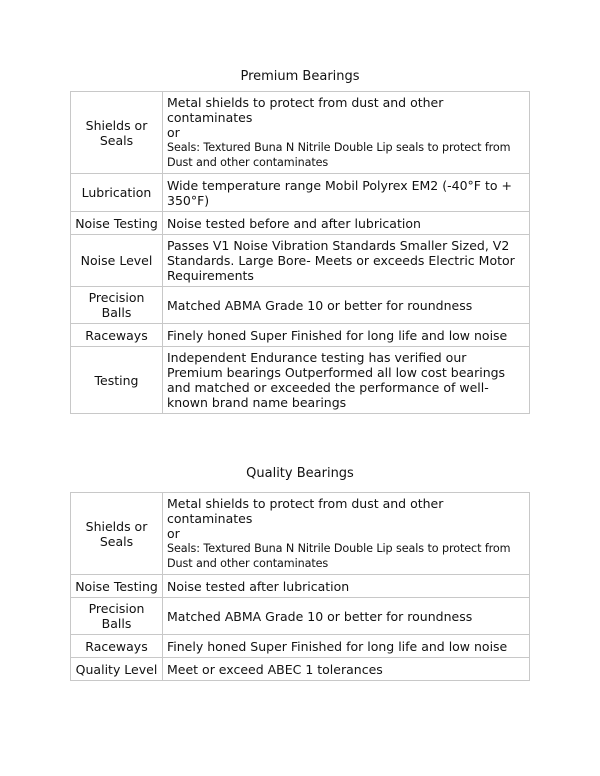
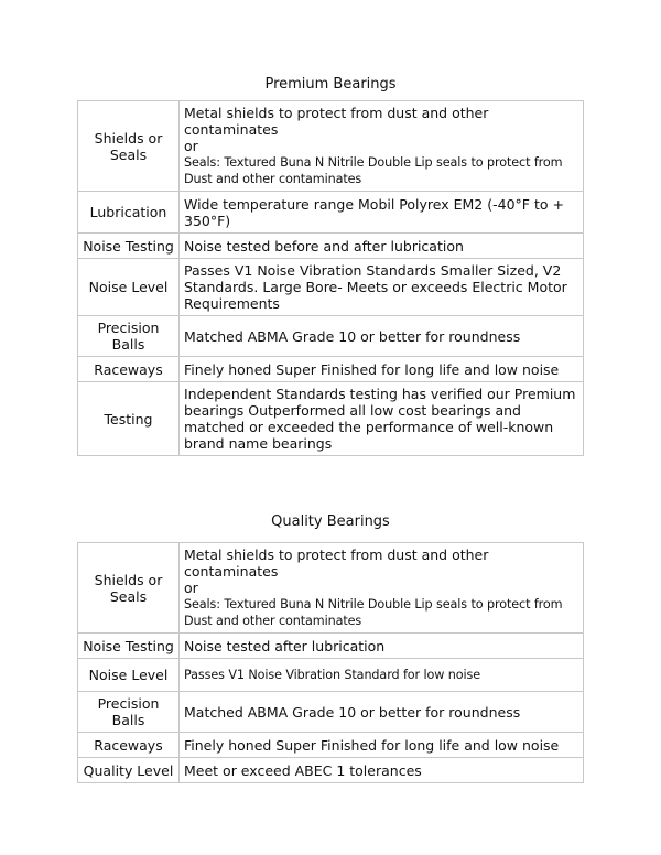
  Premium Bearings
  Shields or Seals	Metal shields to protect from dust and other contaminates or Seals: Textured Buna N Nitrile Double Lip seals to protect from Dust and other contaminates
  Lubrication	Wide temperature range Mobil Polyrex EM2 (-40°F to + 350°F)
  Noise Testing	Noise tested before and after lubrication
  Noise Level	Passes V1 Noise Vibration Standards Smaller Sized, V2 Standards. Large Bore- Meets or exceeds Electric Motor Requirements
  Precision Balls	Matched ABMA Grade 10 or better for roundness
  Raceways	Finely honed Super Finished for long life and low noise
- Testing	Independent Endurance testing has verified our Premium bearings Outperformed all low cost bearings and matched or exceeded the performance of well-known brand name bearings
+ Testing	Independent Standards testing has verified our Premium bearings Outperformed all low cost bearings and matched or exceeded the performance of well-known brand name bearings
  Quality Bearings
  Shields or Seals	Metal shields to protect from dust and other contaminates or Seals: Textured Buna N Nitrile Double Lip seals to protect from Dust and other contaminates
  Noise Testing	Noise tested after lubrication
+ Noise Level	Passes V1 Noise Vibration Standard for low noise
  Precision Balls	Matched ABMA Grade 10 or better for roundness
  Raceways	Finely honed Super Finished for long life and low noise
  Quality Level	Meet or exceed ABEC 1 tolerances
